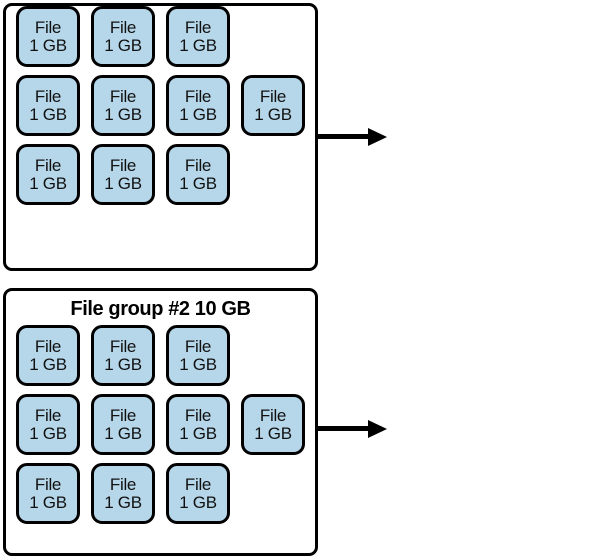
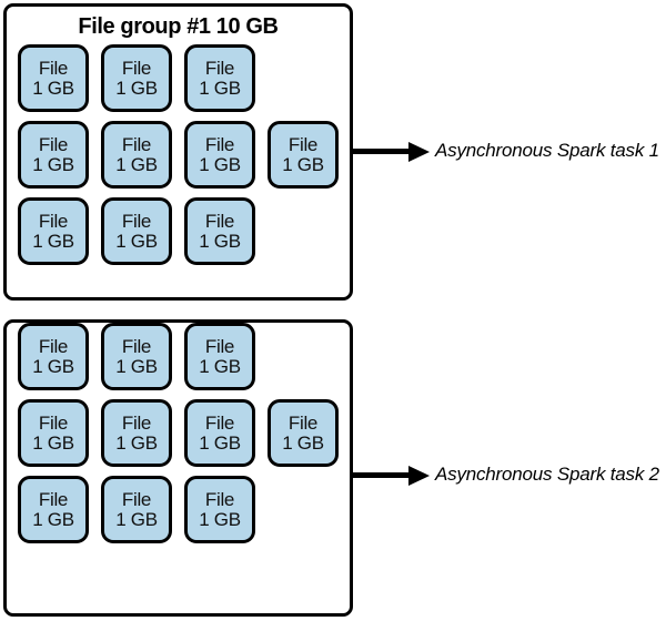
+ File group #1 10 GB
  File
  1 GB
  File
  1 GB
  File
  1 GB
  File
  1 GB
  File
  1 GB
  File
  1 GB
  File
  1 GB
  File
  1 GB
  File
  1 GB
  File
  1 GB
- File group #2 10 GB
  File
  1 GB
  File
  1 GB
  File
  1 GB
  File
  1 GB
  File
  1 GB
  File
  1 GB
  File
  1 GB
  File
  1 GB
  File
  1 GB
  File
  1 GB
+ Asynchronous Spark task 1
+ Asynchronous Spark task 2
